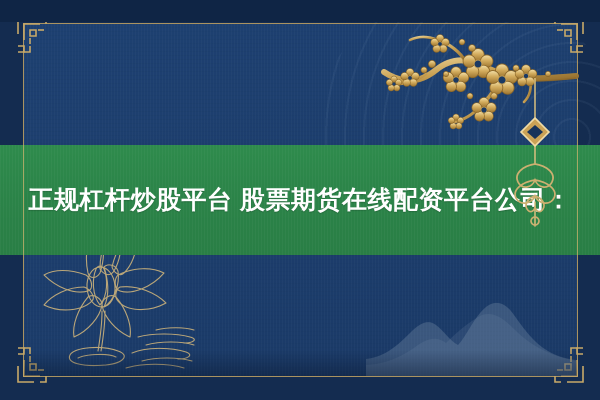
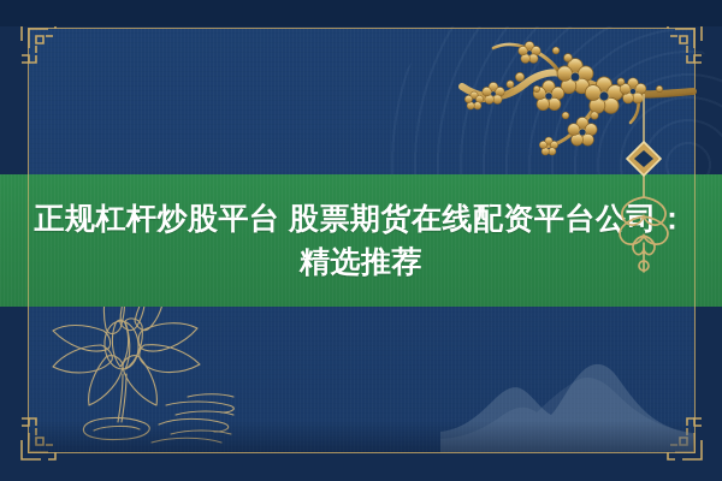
  正规杠杆炒股平台 股票期货在线配资平台公：
+ 精选推荐
